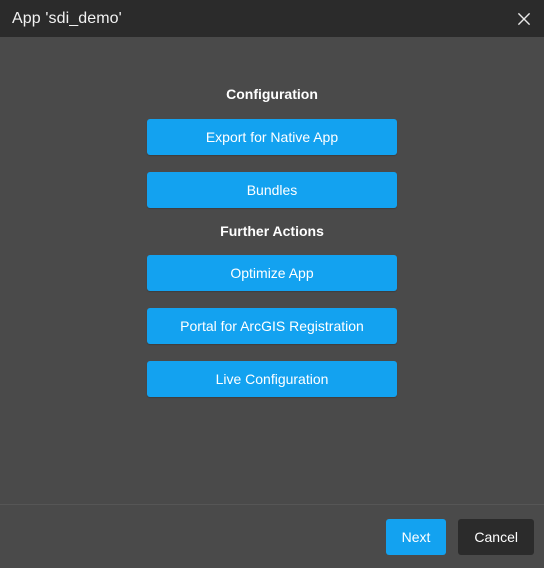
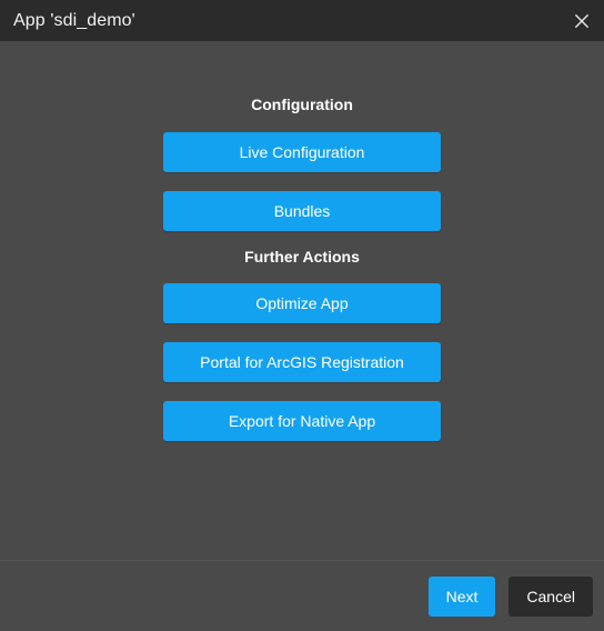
  App 'sdi_demo'
  Configuration
- Export for Native App
+ Live Configuration
  Bundles
  Further Actions
  Optimize App
  Portal for ArcGIS Registration
- Live Configuration
+ Export for Native App
  Next
  Cancel
